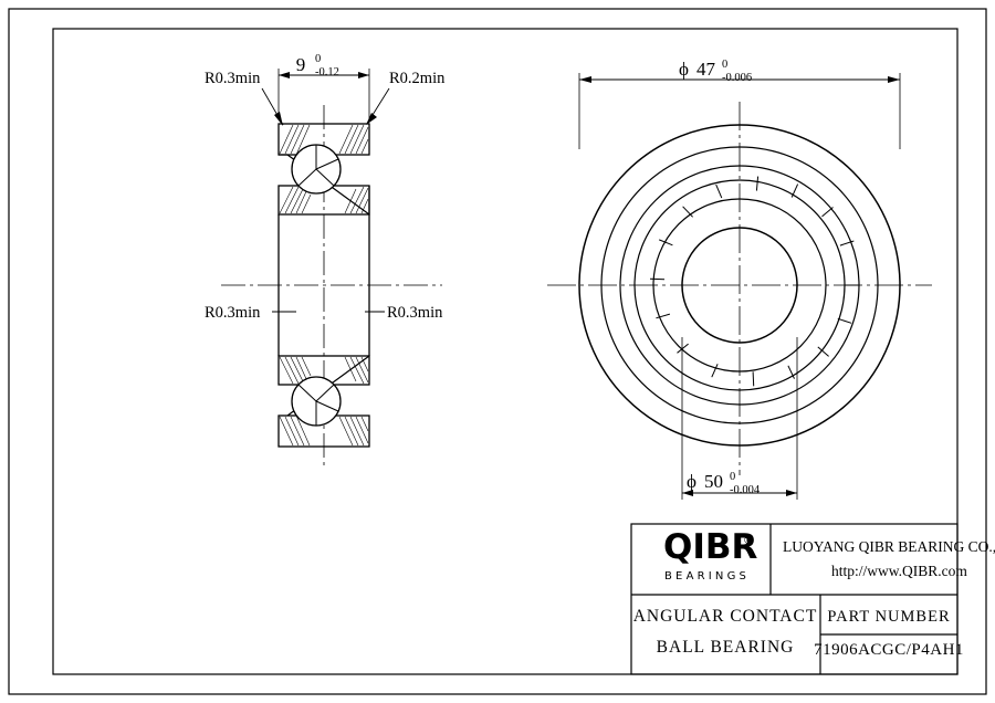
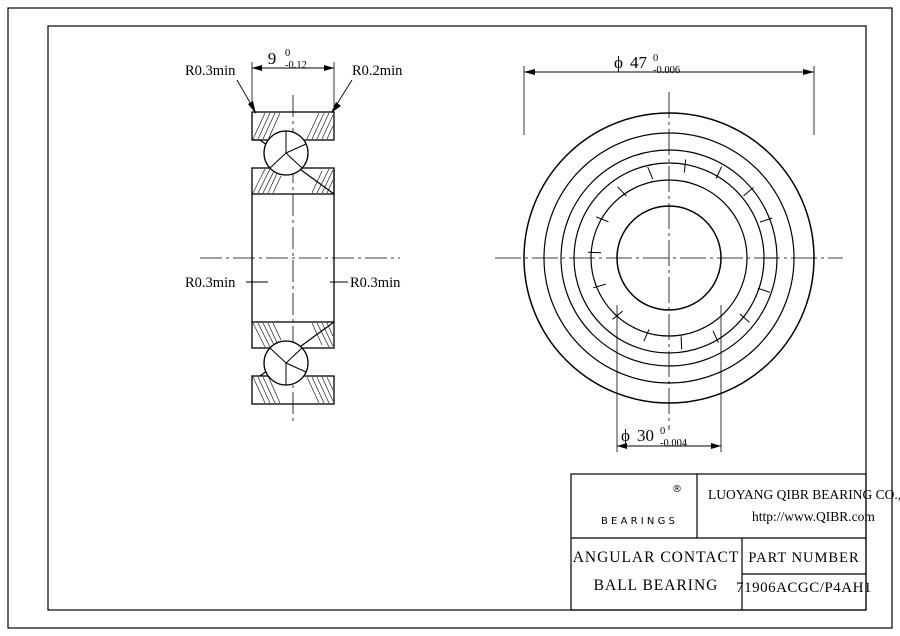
  9
  0
  -0.12
  R0.3min
  R0.2min
  R0.3min
  R0.3min
  ϕ
  47
  0
  -0.006
  ϕ
- 50
+ 30
  0
  -0.004
- QIBR
  ®
  BEARINGS
  LUOYANG QIBR BEARING CO.,
  http://www.QIBR.com
  ANGULAR CONTACT
  BALL BEARING
  PART NUMBER
  71906ACGC/P4AH1
